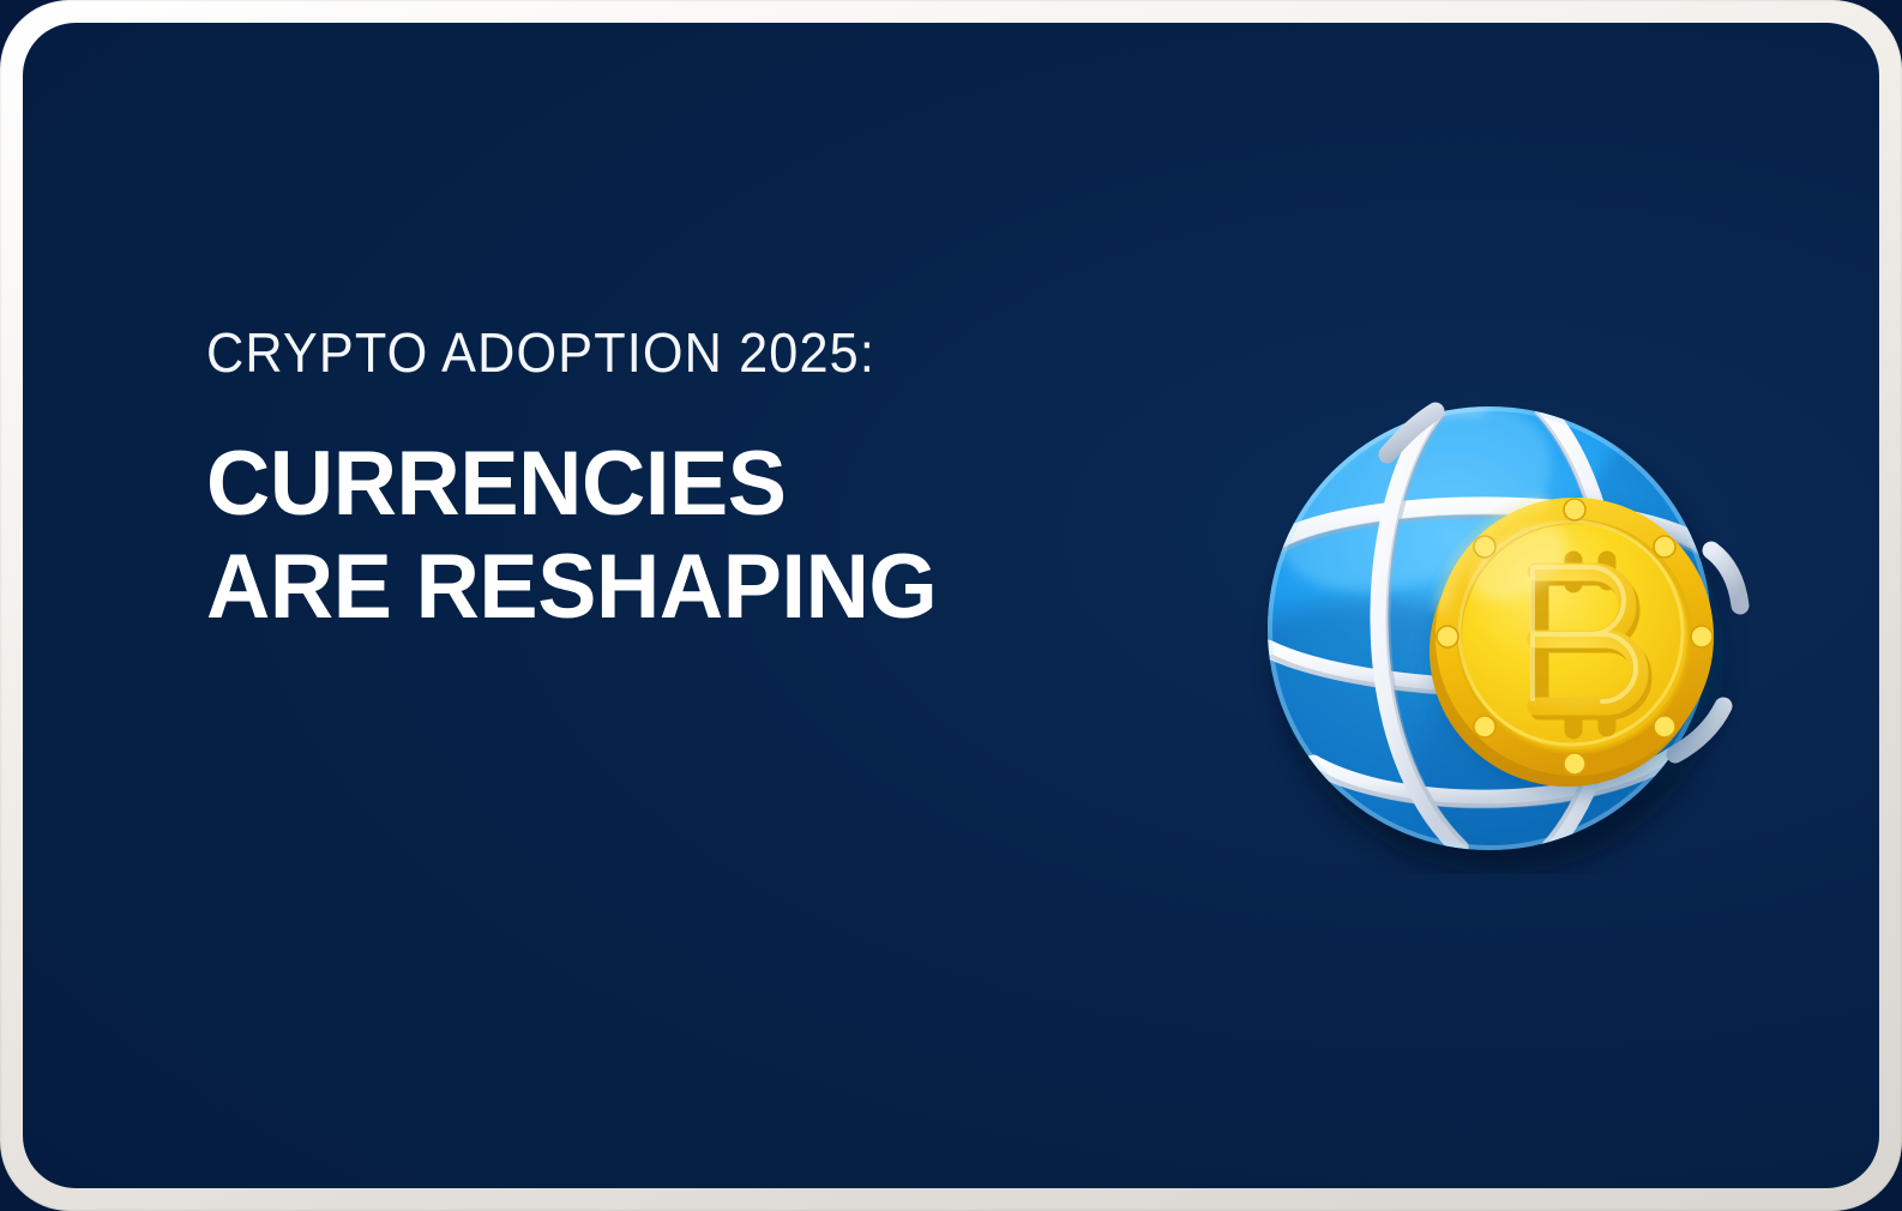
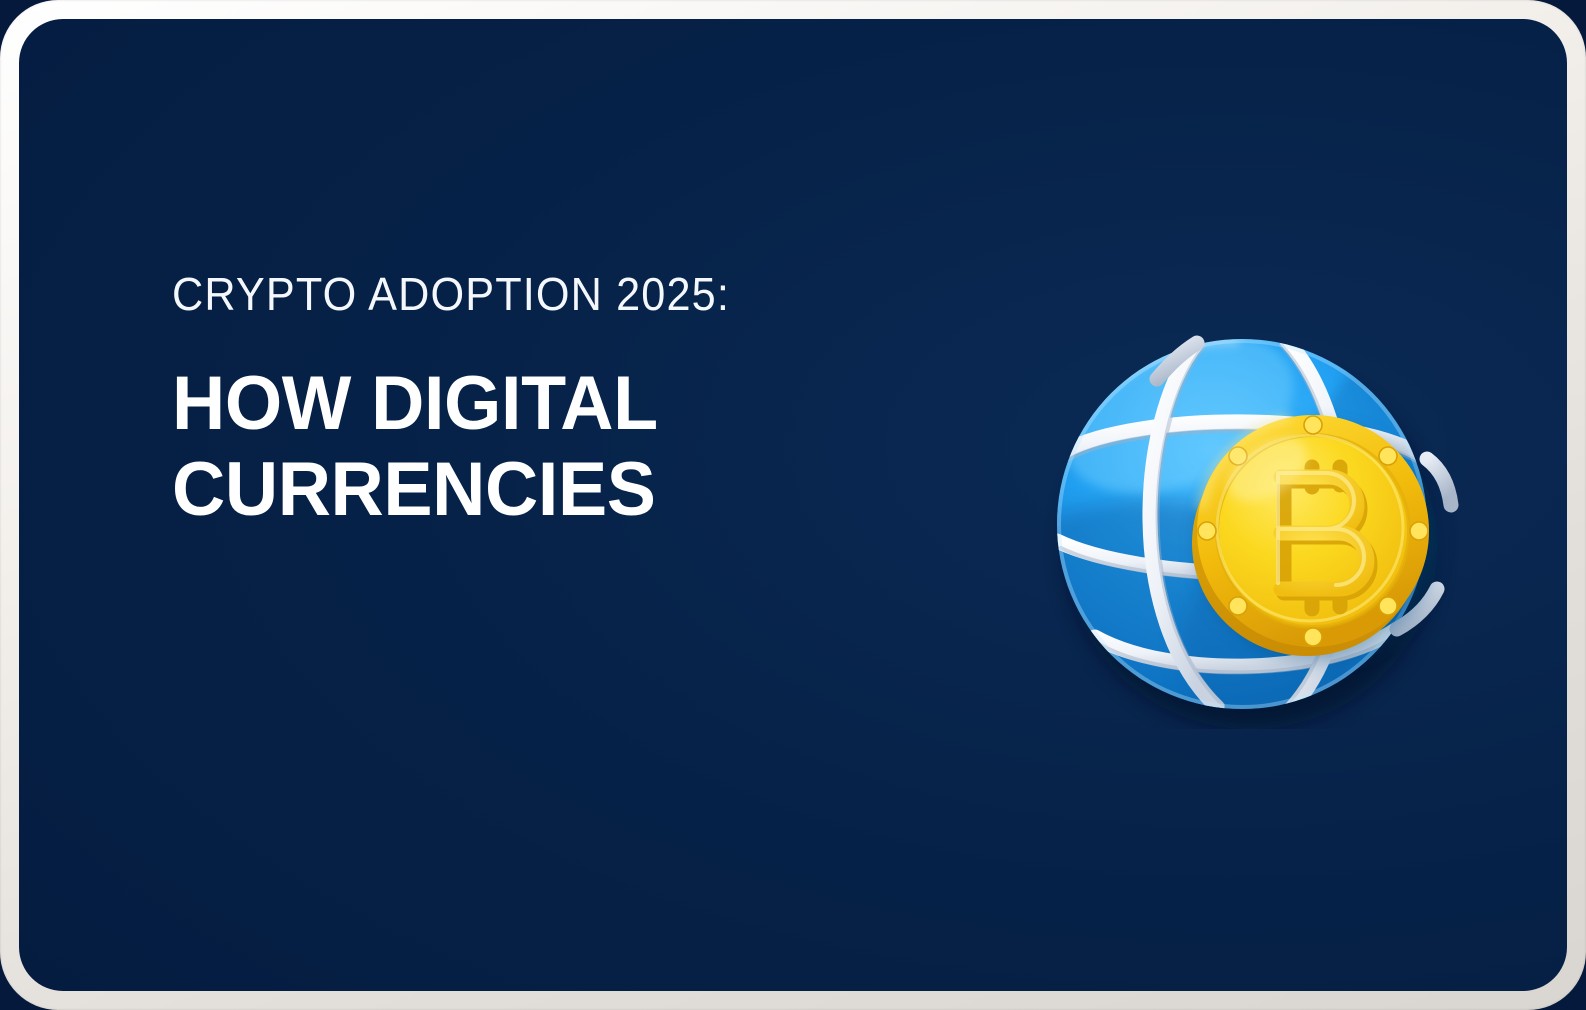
  CRYPTO ADOPTION 2025:
+ HOW DIGITAL
  CURRENCIES
- ARE RESHAPING
